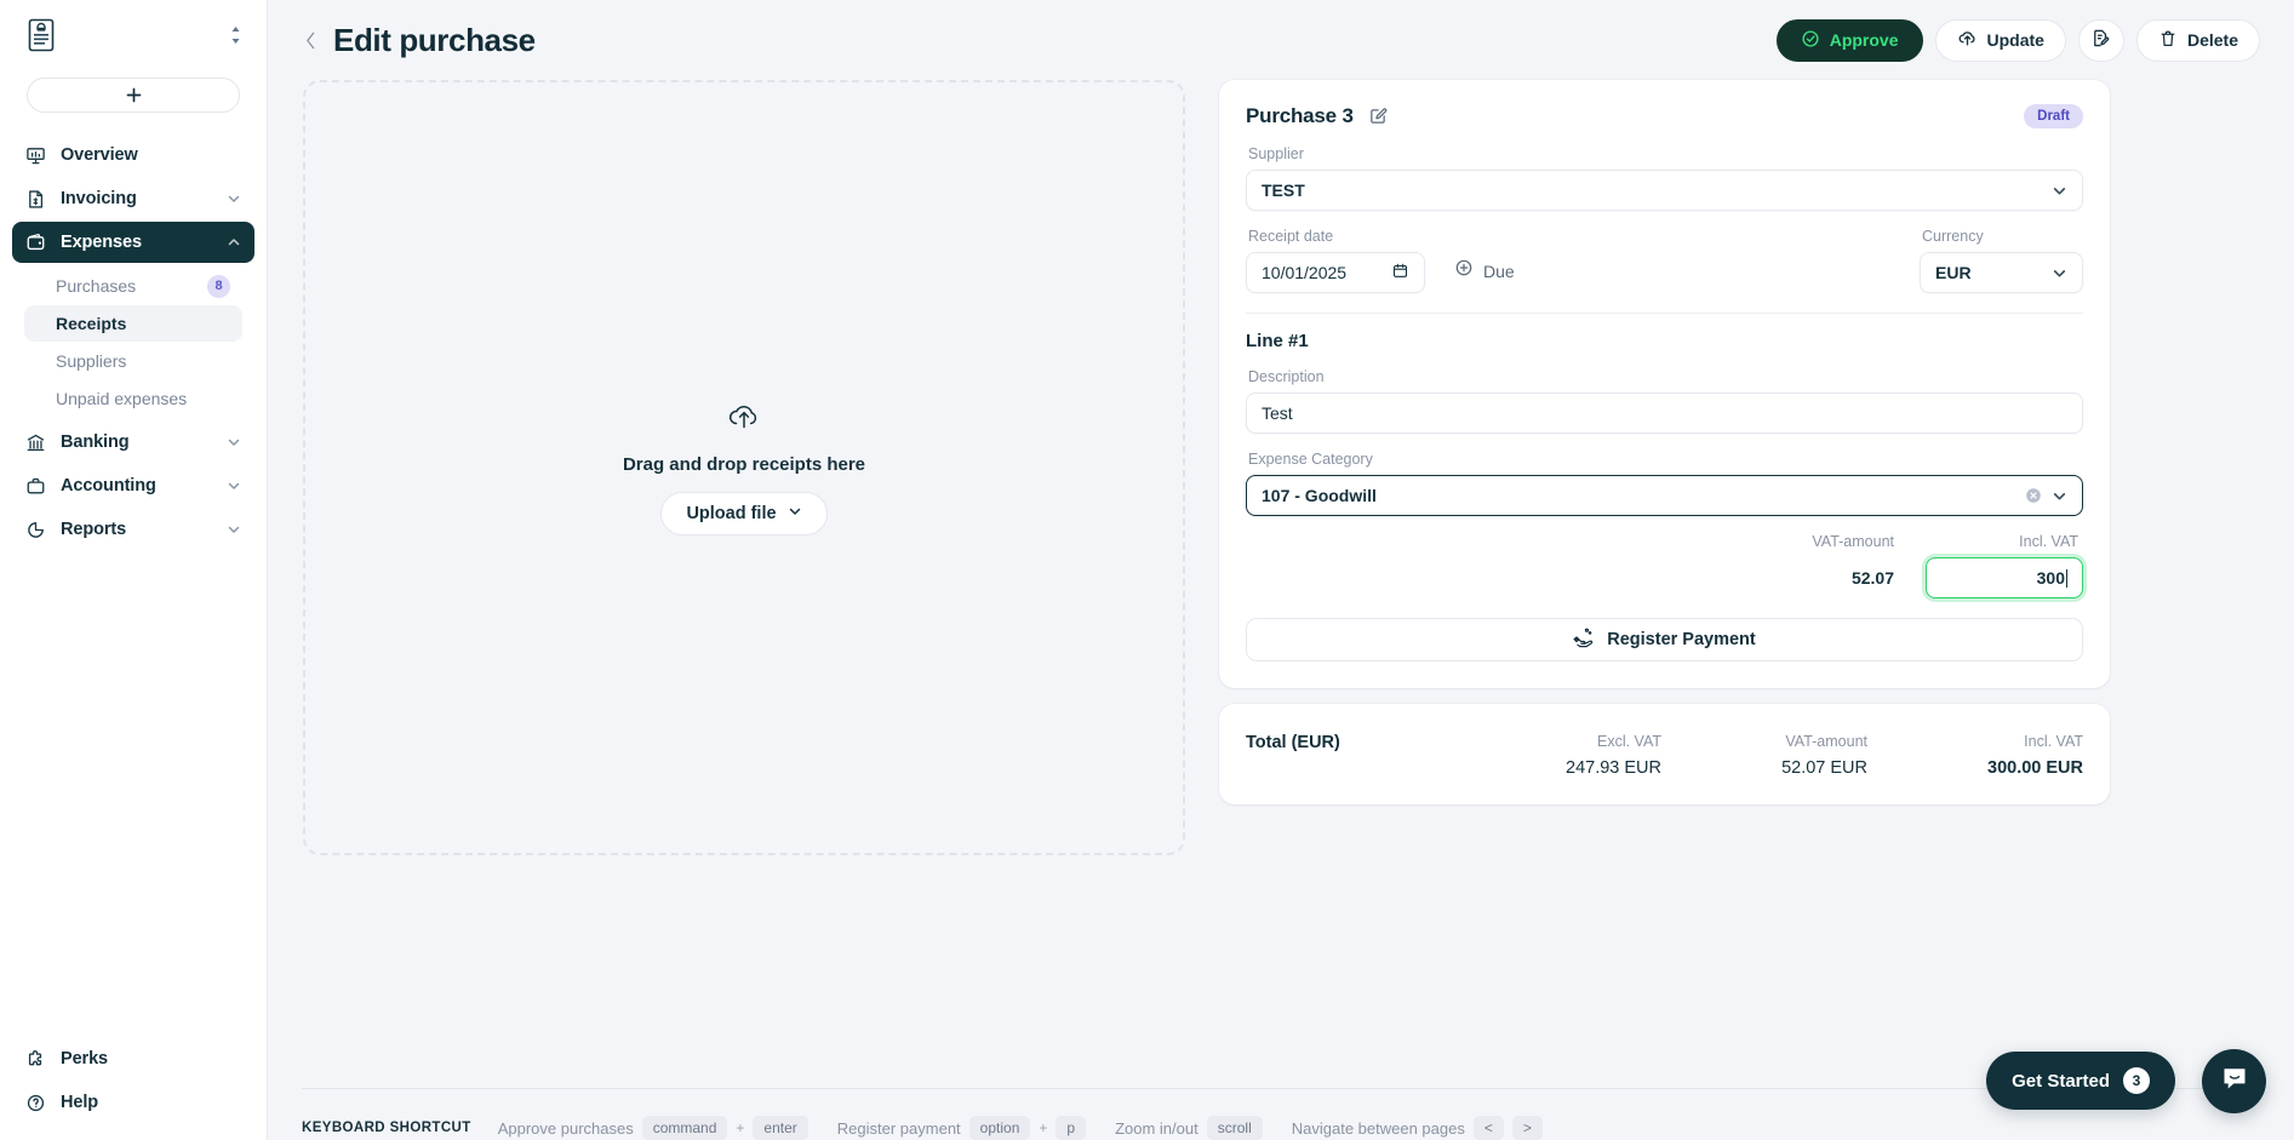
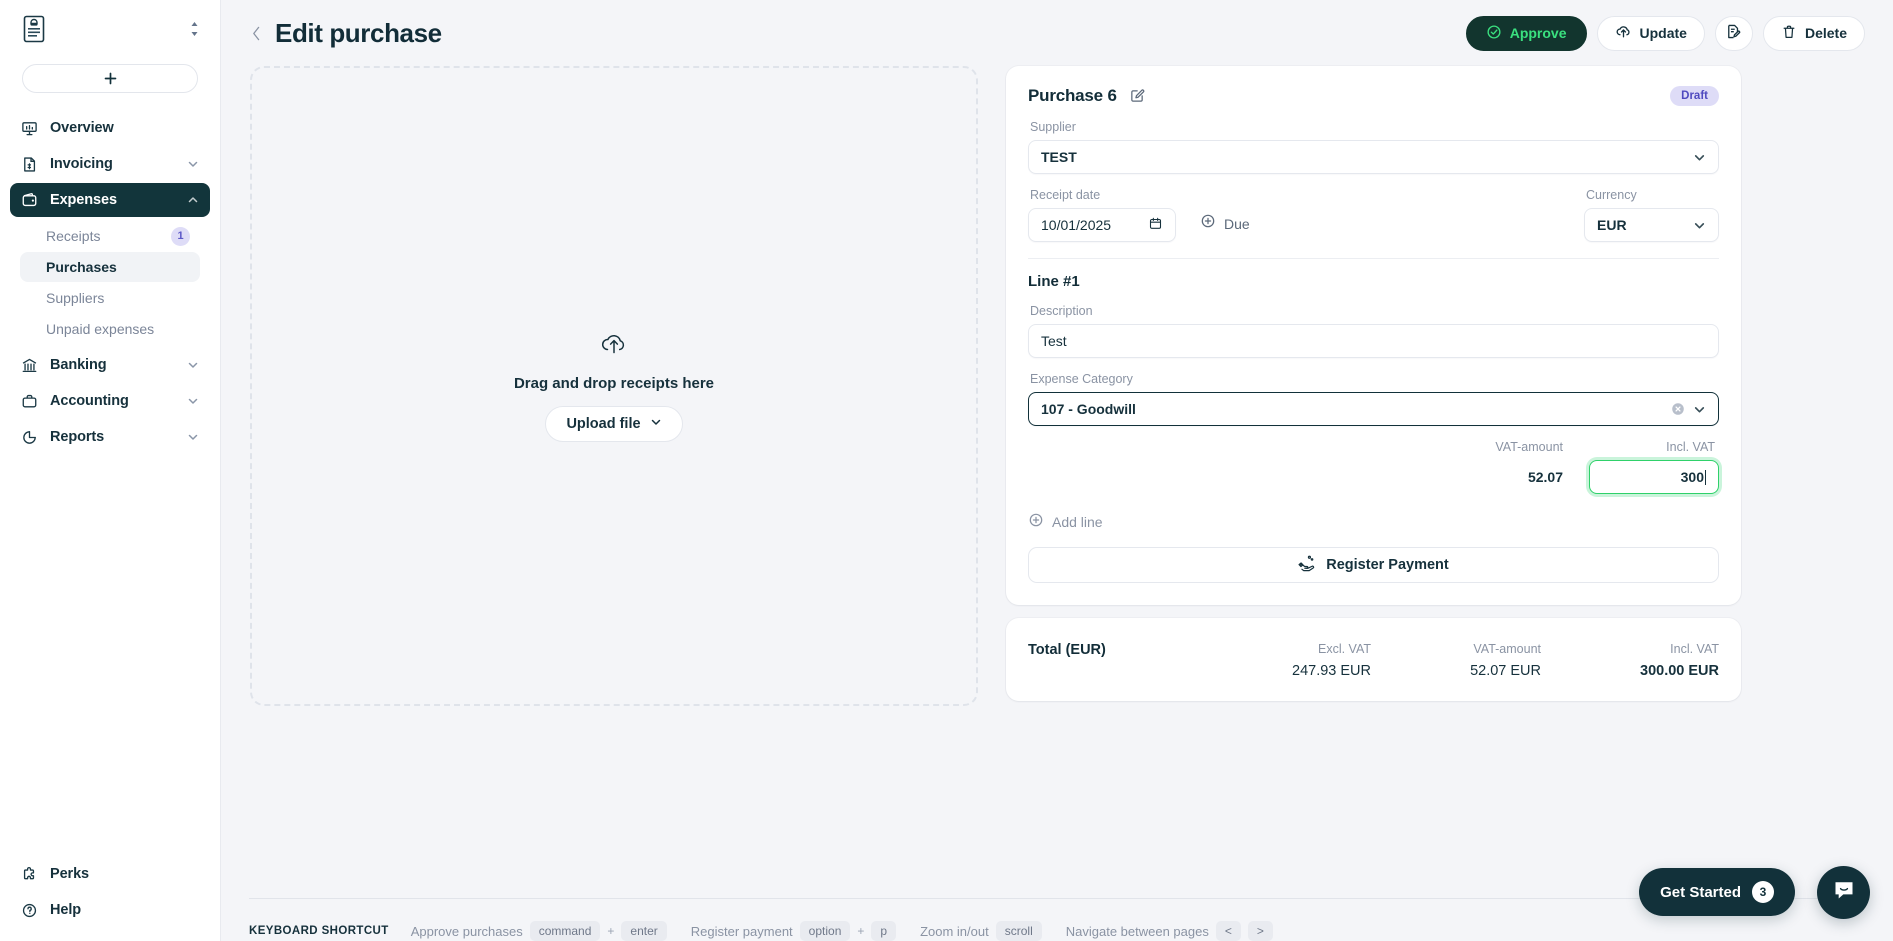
  Overview
  Invoicing
  Expenses
- Purchases
+ Receipts
- 8
+ 1
- Receipts
+ Purchases
  Suppliers
  Unpaid expenses
  Banking
  Accounting
  Reports
  Perks
  Help
  Edit purchase
  Approve
  Update
  Delete
  Drag and drop receipts here
  Upload file
- Purchase 3
+ Purchase 6
  Draft
  Supplier
  TEST
  Receipt date
  10/01/2025
  Due
  Currency
  EUR
  Line #1
  Description
  Test
  Expense Category
  107 - Goodwill
  VAT-amount
  52.07
  Incl. VAT
  300
+ Add line
  Register Payment
  Total (EUR)
  Excl. VAT
  247.93 EUR
  VAT-amount
  52.07 EUR
  Incl. VAT
  300.00 EUR
  KEYBOARD SHORTCUT
  Approve purchases
  command
  +
  enter
  Register payment
  option
  +
  p
  Zoom in/out
  scroll
  Navigate between pages
  <
  >
  Get Started
  3
